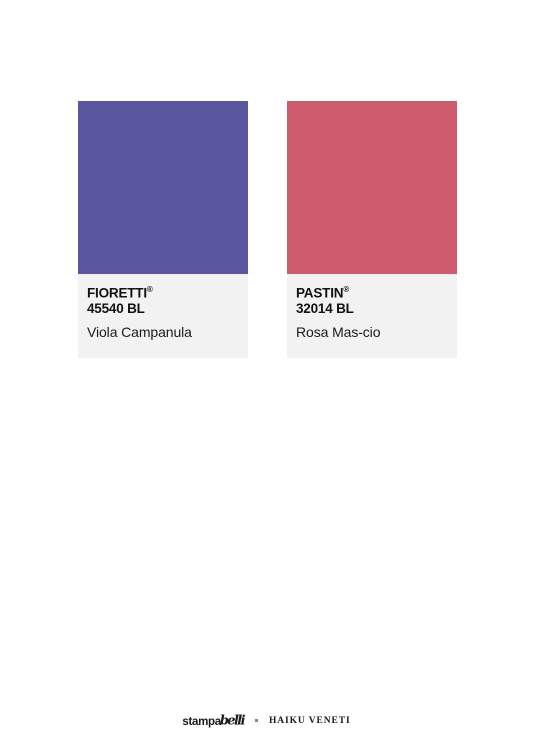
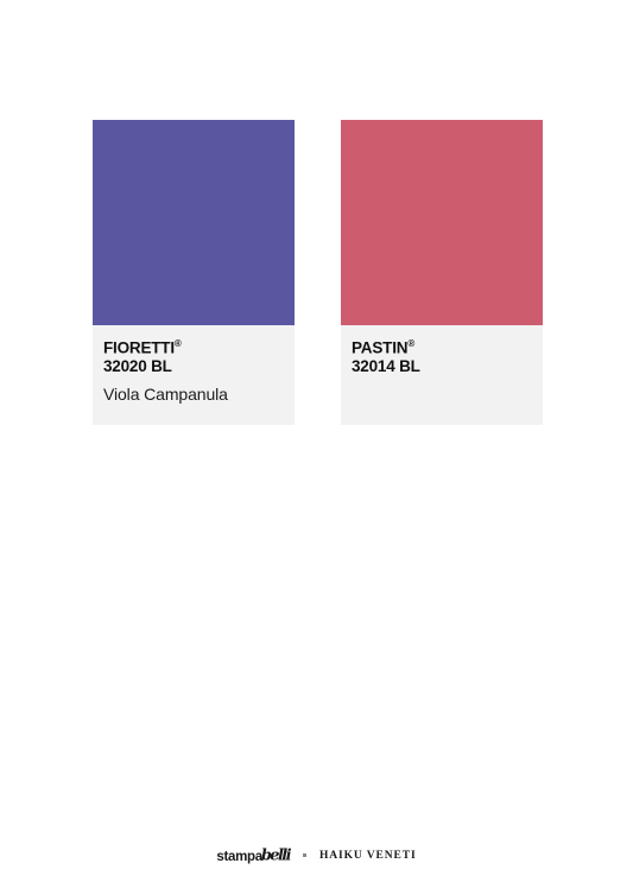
  FIORETTI®
- 45540 BL
+ 32020 BL
  Viola Campanula
  PASTIN®
  32014 BL
- Rosa Mas-cio
  stampa
  belli
  HAIKU VENETI
